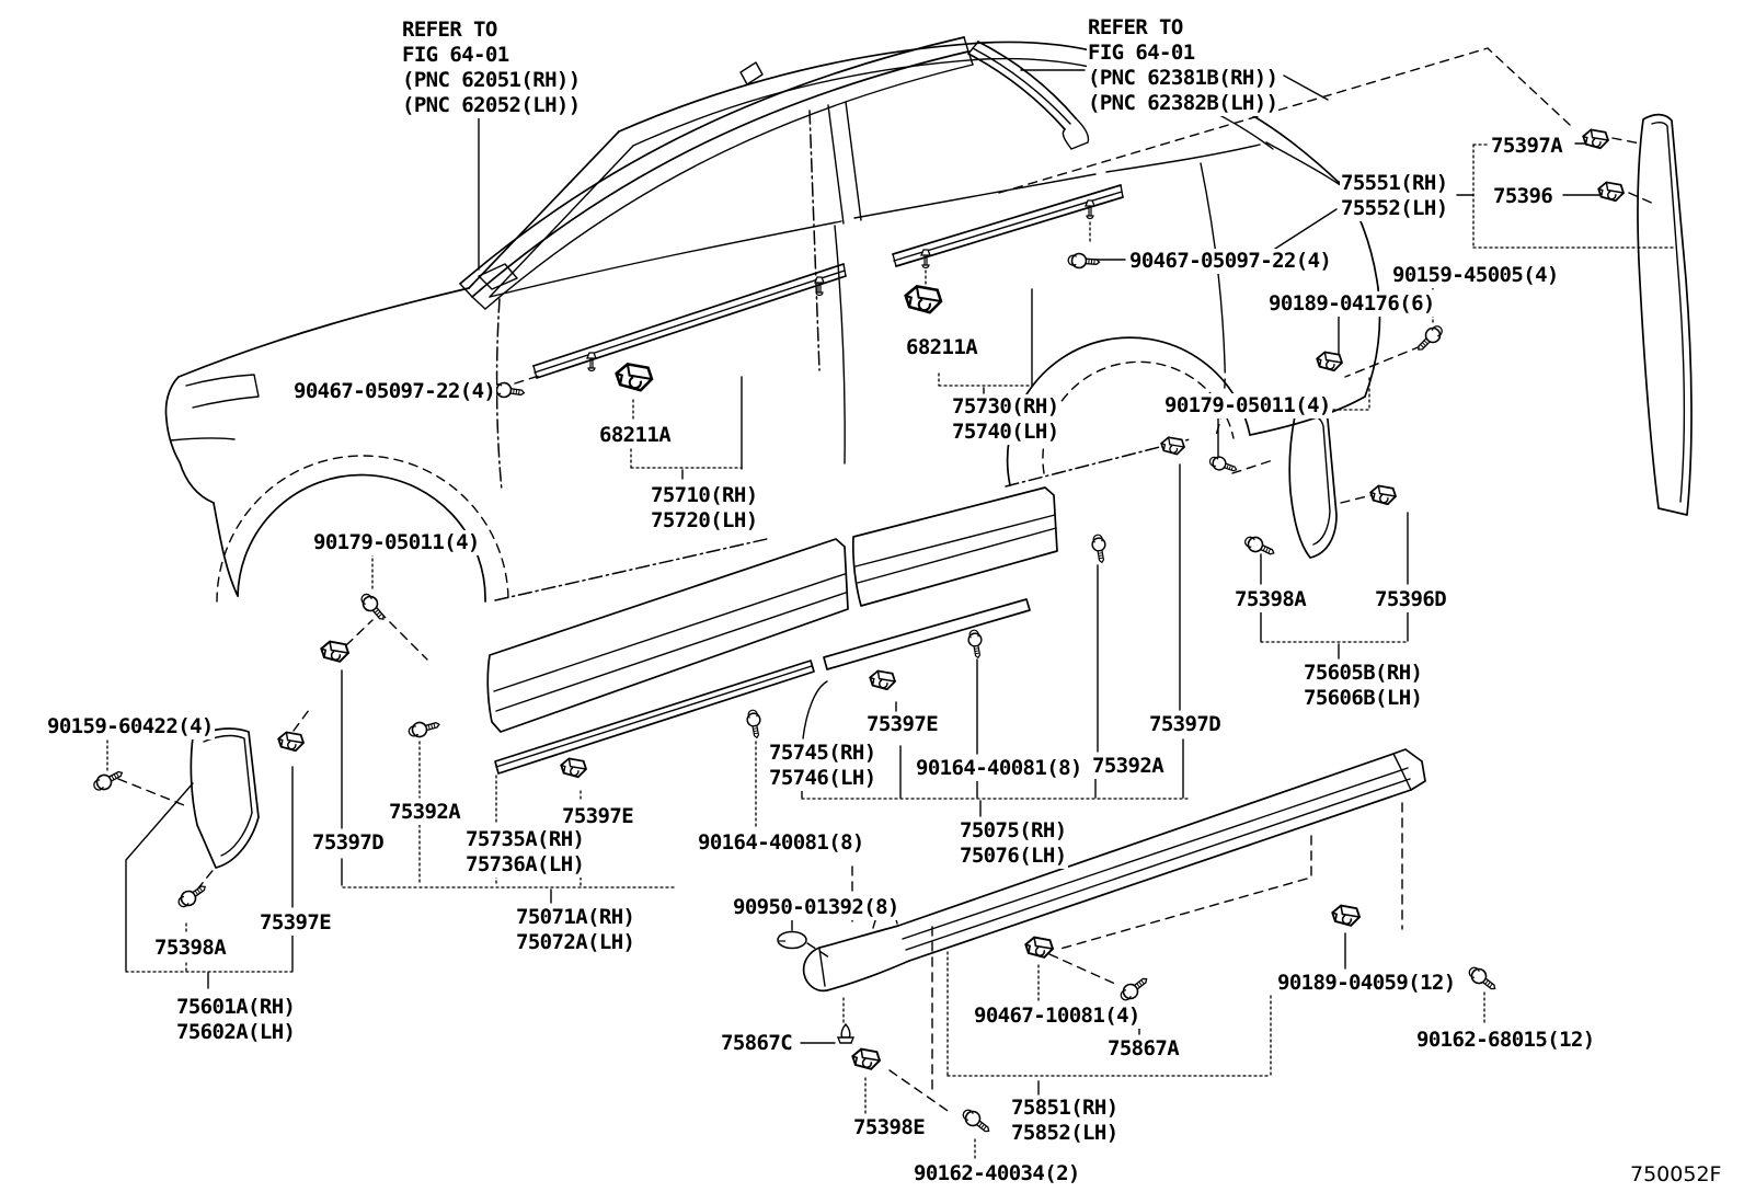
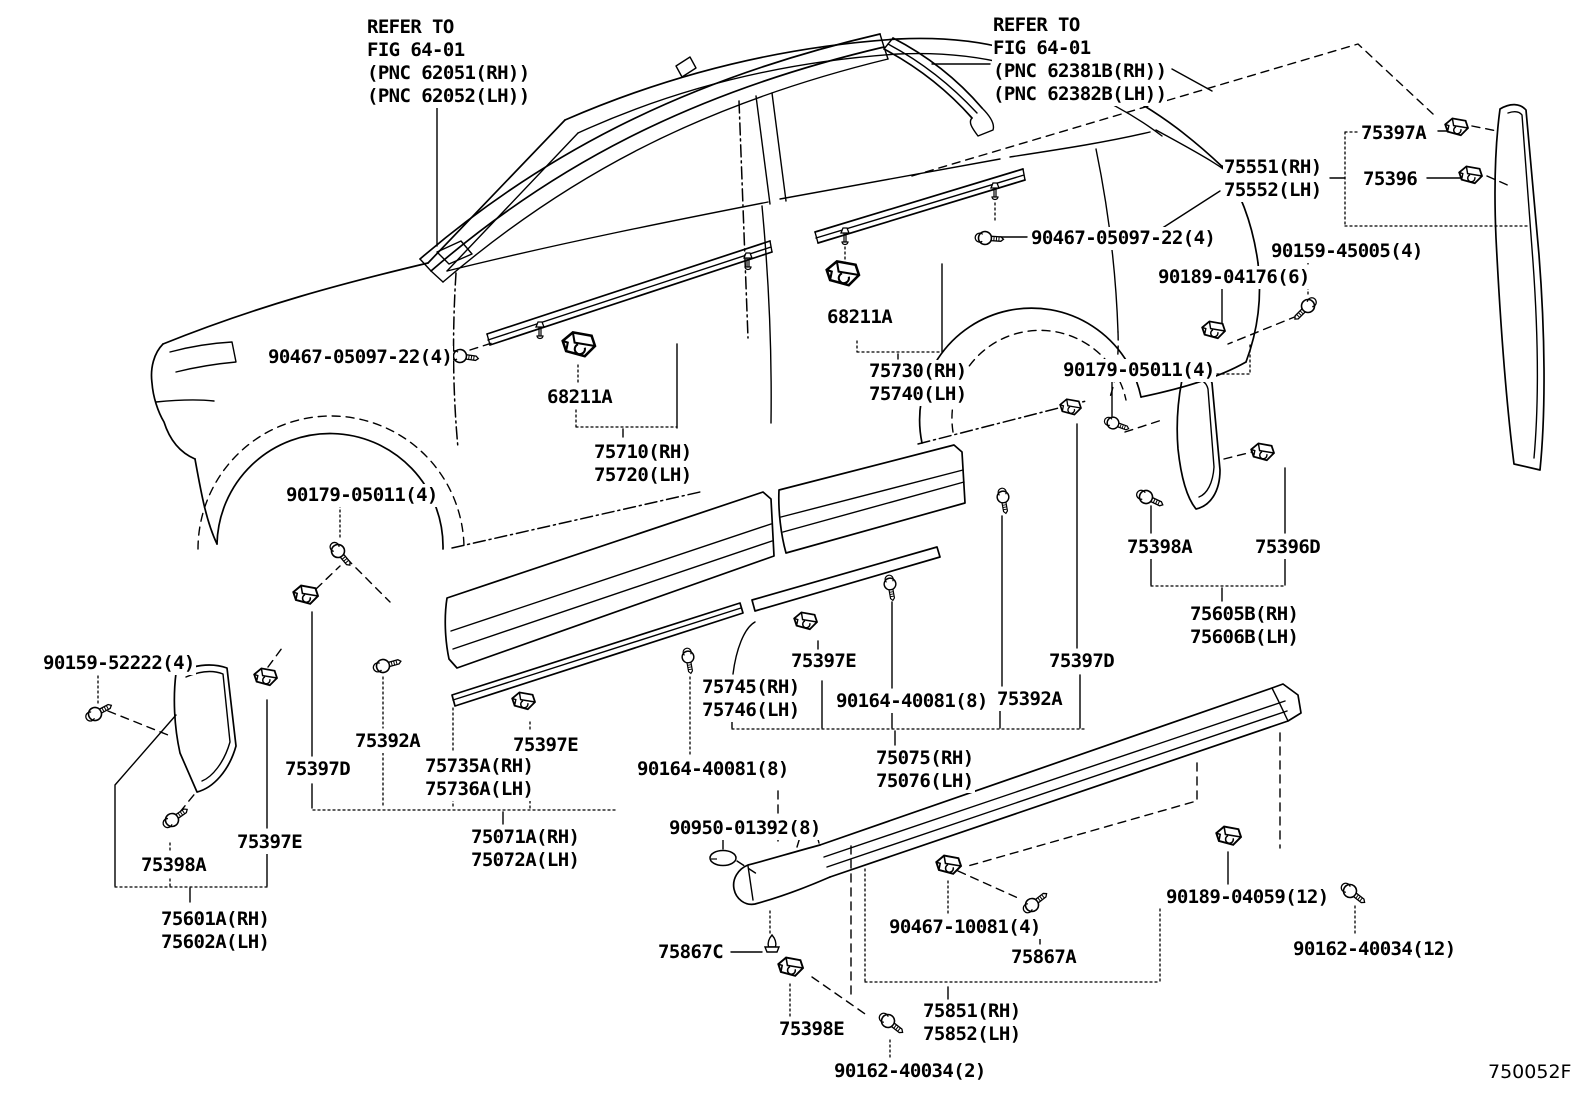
  REFER TO
  FIG 64-01
  (PNC 62051(RH))
  (PNC 62052(LH))
  REFER TO
  FIG 64-01
  (PNC 62381B(RH))
  (PNC 62382B(LH))
  75397A
  75396
  75551(RH)
  75552(LH)
  90467-05097-22(4)
  90159-45005(4)
  90189-04176(6)
  68211A
  75730(RH)
  75740(LH)
  90179-05011(4)
  90467-05097-22(4)
  68211A
  75710(RH)
  75720(LH)
  90179-05011(4)
  75398A
  75396D
  75605B(RH)
  75606B(LH)
- 90159-60422(4)
+ 90159-52222(4)
  75397D
  75392A
  75397E
  75745(RH)
  75746(LH)
  90164-40081(8)
  75075(RH)
  75076(LH)
  75392A
  75397D
  75735A(RH)
  75736A(LH)
  75397E
  90164-40081(8)
  75071A(RH)
  75072A(LH)
  90950-01392(8)
  75398A
  75397E
  75601A(RH)
  75602A(LH)
  75867C
  90467-10081(4)
  75867A
  90189-04059(12)
  75851(RH)
  75852(LH)
  75398E
  90162-40034(2)
- 90162-68015(12)
+ 90162-40034(12)
  750052F
